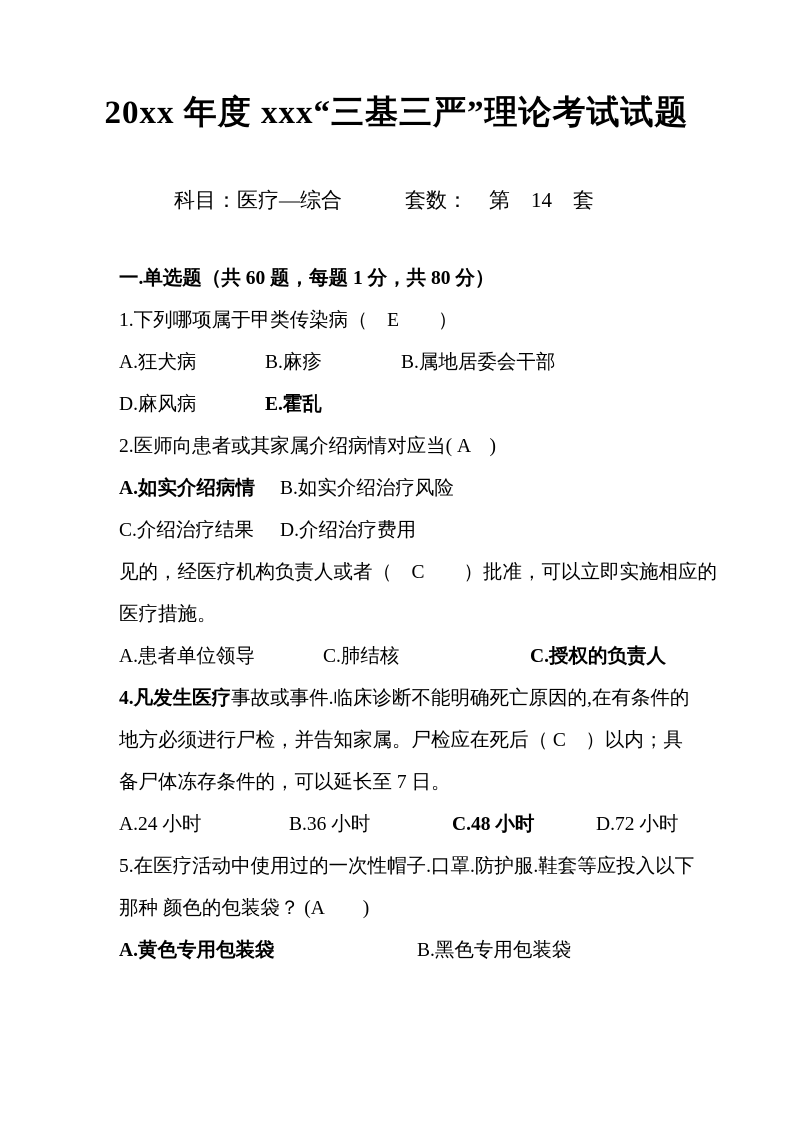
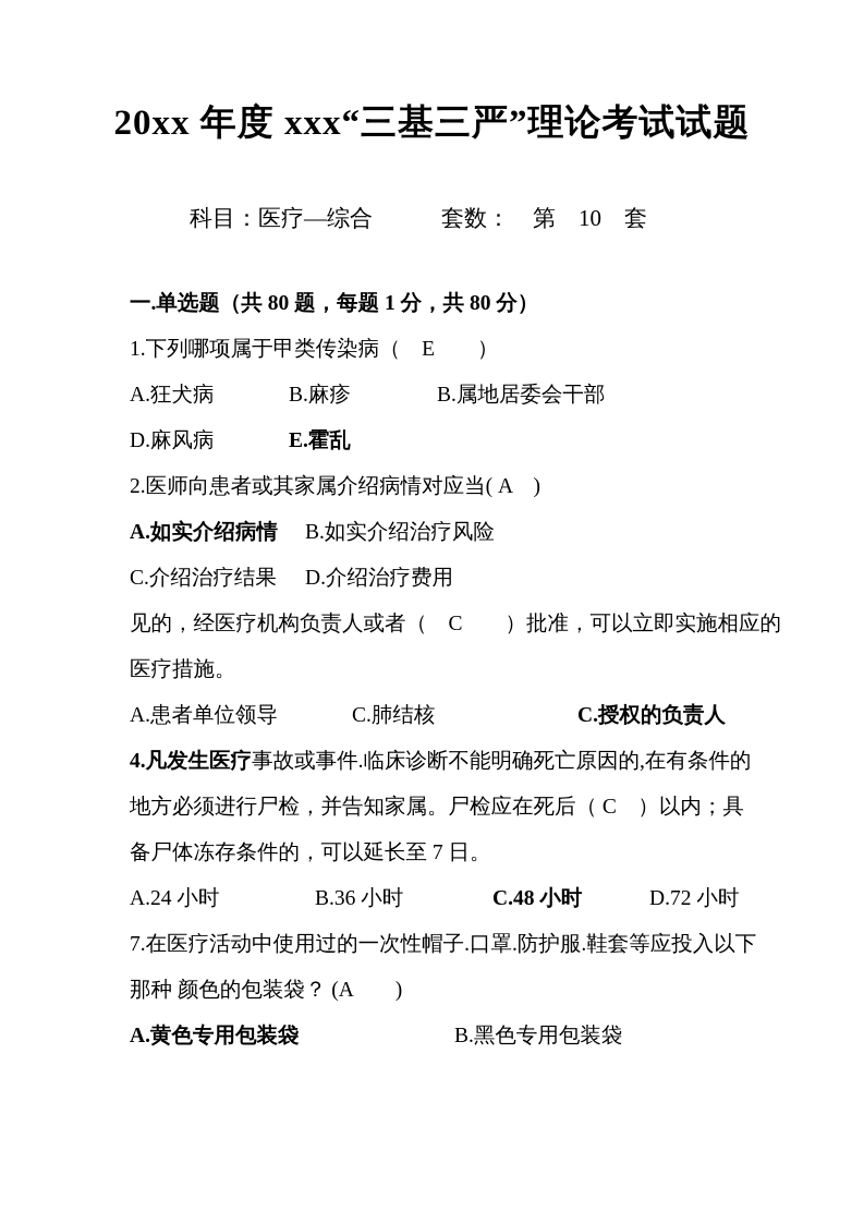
  20xx 年度 xxx“三基三严”理论考试试题
- 科目：医疗—综合 套数： 第 14 套
+ 科目：医疗—综合 套数： 第 10 套
- 一.单选题（共 60 题，每题 1 分，共 80 分）
+ 一.单选题（共 80 题，每题 1 分，共 80 分）
  1.下列哪项属于甲类传染病（ E ）
  A.狂犬病 B.麻疹 B.属地居委会干部
  D.麻风病 E.霍乱
  2.医师向患者或其家属介绍病情对应当( A )
  A.如实介绍病情 B.如实介绍治疗风险
  C.介绍治疗结果 D.介绍治疗费用
  见的，经医疗机构负责人或者（ C ）批准，可以立即实施相应的
  医疗措施。
  A.患者单位领导 C.肺结核 C.授权的负责人
  4.凡发生医疗事故或事件.临床诊断不能明确死亡原因的,在有条件的
  地方必须进行尸检，并告知家属。尸检应在死后（ C ）以内；具
  备尸体冻存条件的，可以延长至 7 日。
  A.24 小时 B.36 小时 C.48 小时 D.72 小时
- 5.在医疗活动中使用过的一次性帽子.口罩.防护服.鞋套等应投入以下
+ 7.在医疗活动中使用过的一次性帽子.口罩.防护服.鞋套等应投入以下
  那种 颜色的包装袋？ (A )
  A.黄色专用包装袋 B.黑色专用包装袋
